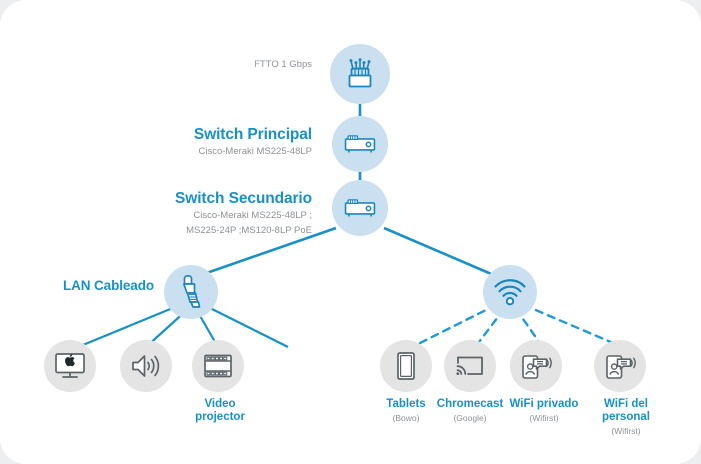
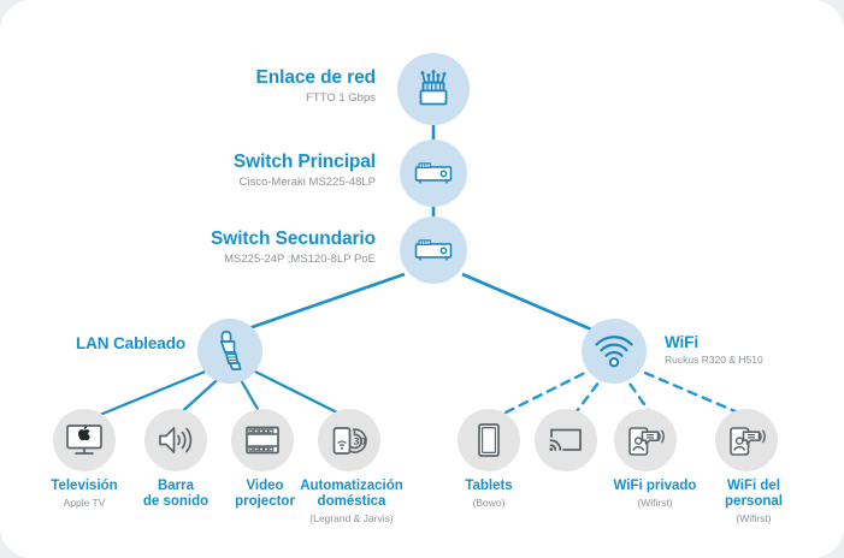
+ Enlace de red
  FTTO 1 Gbps
  Switch Principal
  Cisco-Meraki MS225-48LP
  Switch Secundario
- Cisco-Meraki MS225-48LP ;
  MS225-24P ;MS120-8LP PoE
  LAN Cableado
+ WiFi
+ Ruckus R320 & H510
+ Televisión
+ Apple TV
+ Barra
+ de sonido
  Video
  projector
+ 30
+ Automatización
+ doméstica
+ (Legrand & Jarvis)
  Tablets
  (Bowo)
- Chromecast
- (Google)
  WiFi privado
  (Wifirst)
  WiFi del
  personal
  (Wifirst)
